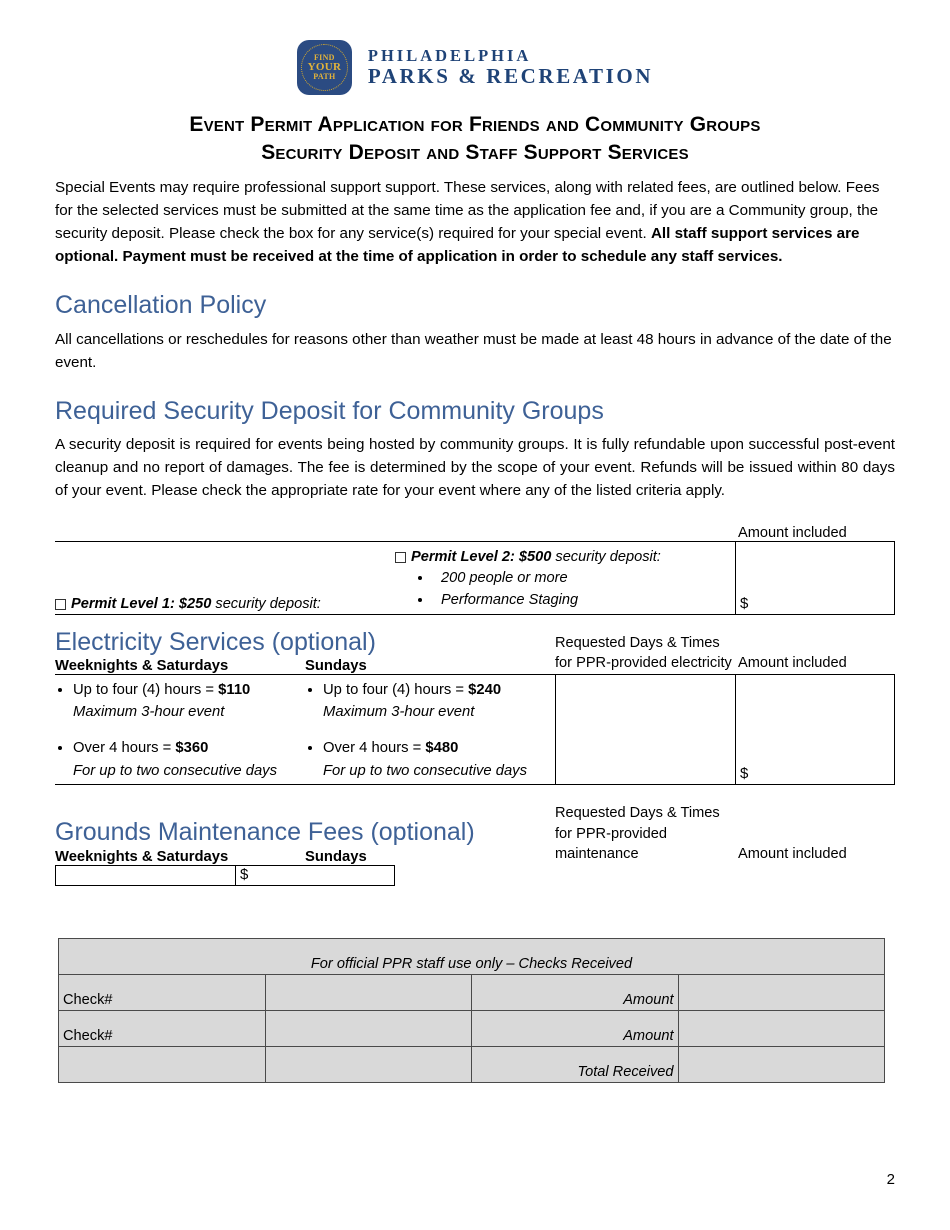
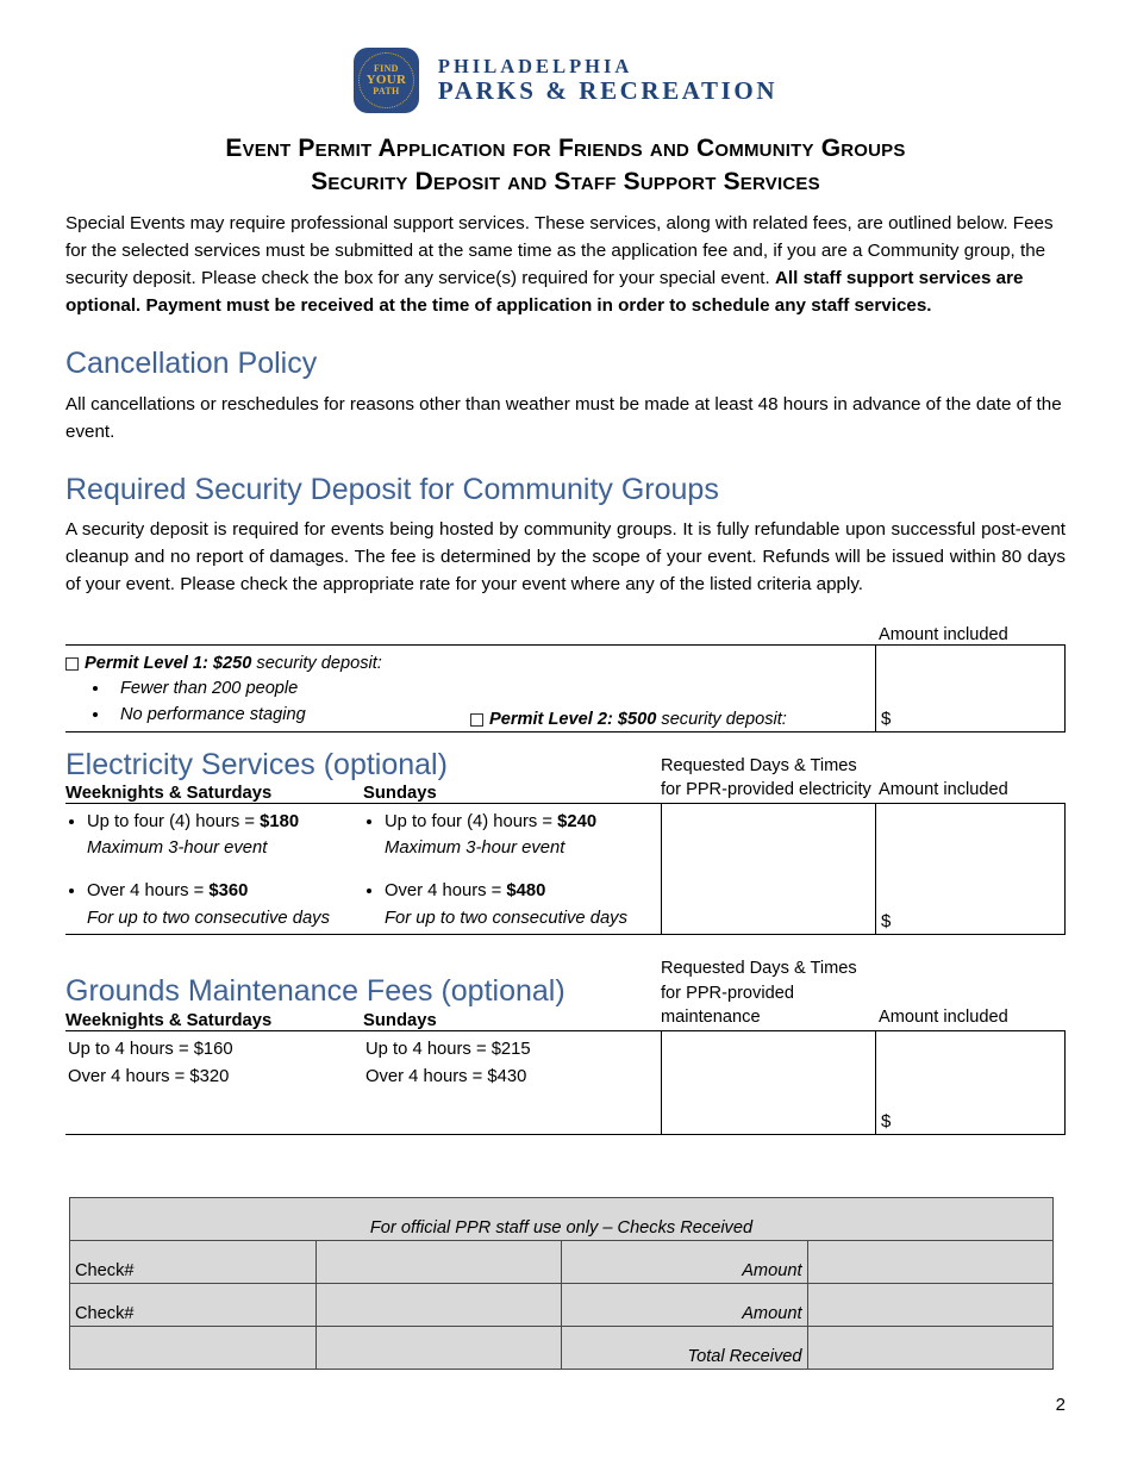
  FIND
  YOUR
  PATH
  PHILADELPHIA
  PARKS & RECREATION
  Event Permit Application for Friends and Community Groups
  Security Deposit and Staff Support Services
- Special Events may require professional support support. These services, along with related fees, are outlined below. Fees for the selected services must be submitted at the same time as the application fee and, if you are a Community group, the security deposit. Please check the box for any service(s) required for your special event. All staff support services are optional. Payment must be received at the time of application in order to schedule any staff services.
+ Special Events may require professional support services. These services, along with related fees, are outlined below. Fees for the selected services must be submitted at the same time as the application fee and, if you are a Community group, the security deposit. Please check the box for any service(s) required for your special event. All staff support services are optional. Payment must be received at the time of application in order to schedule any staff services.
  Cancellation Policy
  All cancellations or reschedules for reasons other than weather must be made at least 48 hours in advance of the date of the event.
  Required Security Deposit for Community Groups
  A security deposit is required for events being hosted by community groups. It is fully refundable upon successful post-event cleanup and no report of damages. The fee is determined by the scope of your event. Refunds will be issued within 80 days of your event. Please check the appropriate rate for your event where any of the listed criteria apply.
  Amount included
  Permit Level 1: $250 security deposit:
+ Fewer than 200 people
+ No performance staging
  Permit Level 2: $500 security deposit:
- 200 people or more
- Performance Staging
  $
  Electricity Services (optional)
  Weeknights & Saturdays
  Sundays
  Requested Days & Times for PPR-provided electricity
  Amount included
- Up to four (4) hours = $110
+ Up to four (4) hours = $180
  Maximum 3-hour event
  Over 4 hours = $360
  For up to two consecutive days
  Up to four (4) hours = $240
  Maximum 3-hour event
  Over 4 hours = $480
  For up to two consecutive days
  $
  Grounds Maintenance Fees (optional)
  Weeknights & Saturdays
  Sundays
  Requested Days & Times for PPR-provided maintenance
  Amount included
+ Up to 4 hours = $160
+ Over 4 hours = $320
+ Up to 4 hours = $215
+ Over 4 hours = $430
  $
  For official PPR staff use only – Checks Received
  Check#		Amount
  Check#		Amount
  		Total Received
  2
